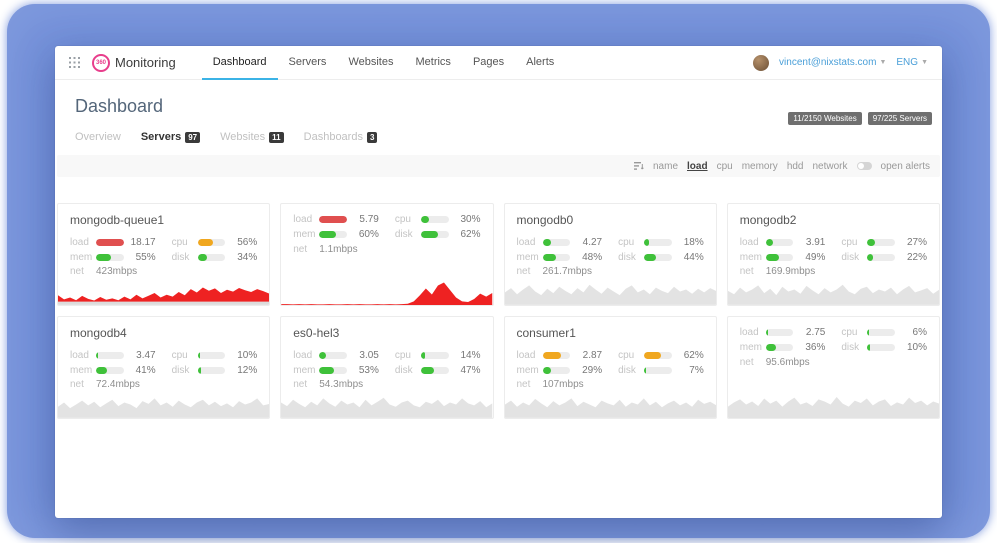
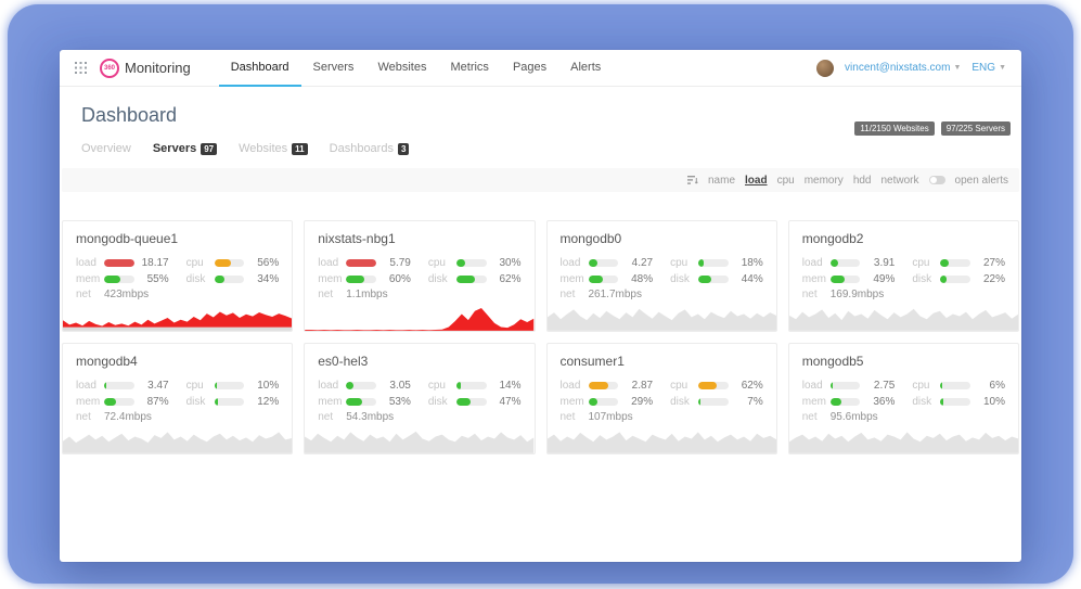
  Monitoring
  Dashboard
  Servers
  Websites
  Metrics
  Pages
  Alerts
  vincent@nixstats.com
  ENG
  Dashboard
  11/2150 Websites
  97/225 Servers
  Overview
  Servers
  97
  Websites
  11
  Dashboards
  3
  name
  load
  cpu
  memory
  hdd
  network
  open alerts
  mongodb-queue1
  load
  18.17
  cpu
  56%
  mem
  55%
  disk
  34%
  net
  423mbps
+ nixstats-nbg1
  load
  5.79
  cpu
  30%
  mem
  60%
  disk
  62%
  net
  1.1mbps
  mongodb0
  load
  4.27
  cpu
  18%
  mem
  48%
  disk
  44%
  net
  261.7mbps
  mongodb2
  load
  3.91
  cpu
  27%
  mem
  49%
  disk
  22%
  net
  169.9mbps
  mongodb4
  load
  3.47
  cpu
  10%
  mem
- 41%
+ 87%
  disk
  12%
  net
  72.4mbps
  es0-hel3
  load
  3.05
  cpu
  14%
  mem
  53%
  disk
  47%
  net
  54.3mbps
  consumer1
  load
  2.87
  cpu
  62%
  mem
  29%
  disk
  7%
  net
  107mbps
+ mongodb5
  load
  2.75
  cpu
  6%
  mem
  36%
  disk
  10%
  net
  95.6mbps
